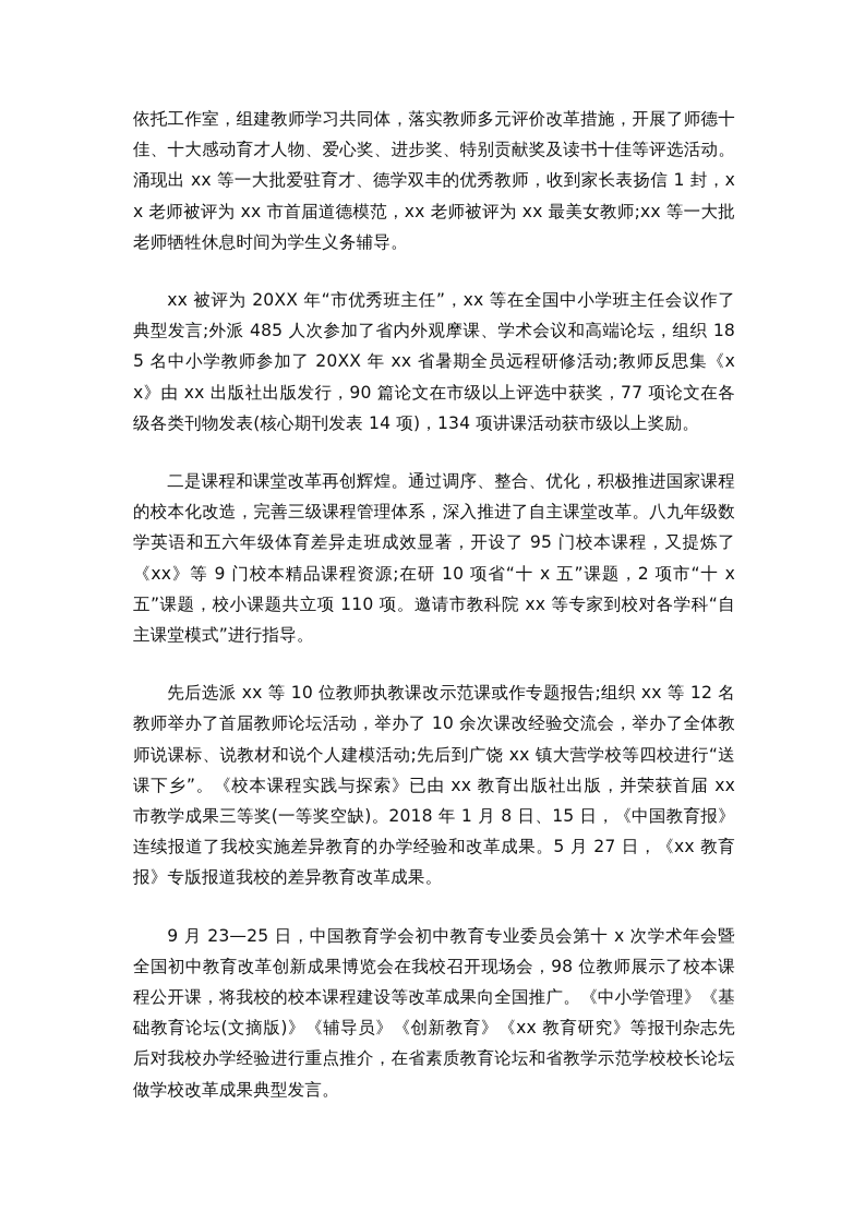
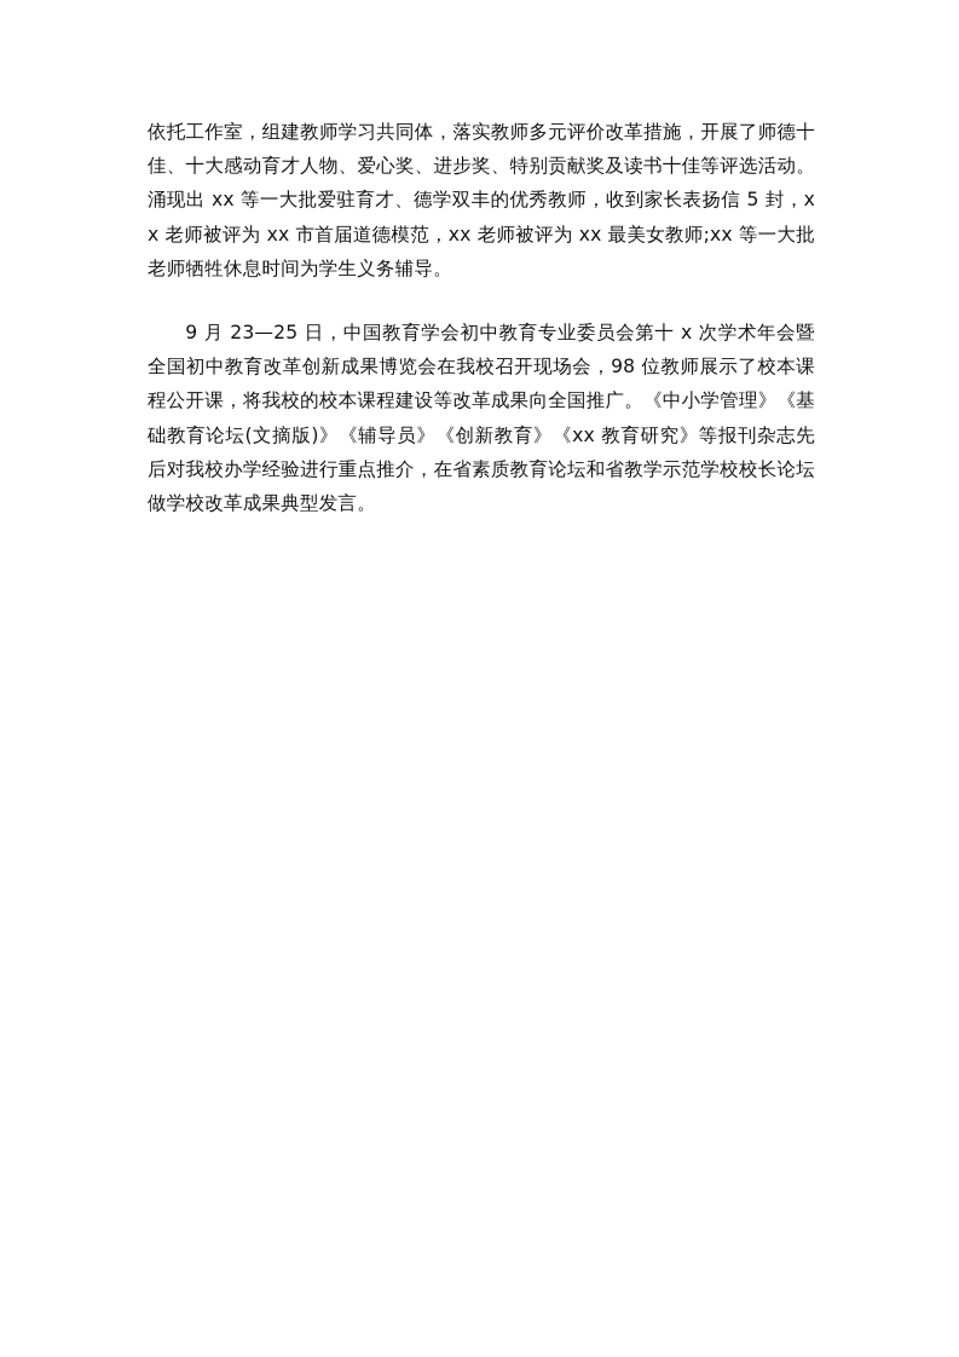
- 依托工作室，组建教师学习共同体，落实教师多元评价改革措施，开展了师德十佳、十大感动育才人物、爱心奖、进步奖、特别贡献奖及读书十佳等评选活动。涌现出 xx 等一大批爱驻育才、德学双丰的优秀教师，收到家长表扬信 1 封，xx 老师被评为 xx 市首届道德模范，xx 老师被评为 xx 最美女教师;xx 等一大批老师牺牲休息时间为学生义务辅导。
+ 依托工作室，组建教师学习共同体，落实教师多元评价改革措施，开展了师德十佳、十大感动育才人物、爱心奖、进步奖、特别贡献奖及读书十佳等评选活动。涌现出 xx 等一大批爱驻育才、德学双丰的优秀教师，收到家长表扬信 5 封，xx 老师被评为 xx 市首届道德模范，xx 老师被评为 xx 最美女教师;xx 等一大批老师牺牲休息时间为学生义务辅导。
- xx 被评为 20XX 年“市优秀班主任”，xx 等在全国中小学班主任会议作了典型发言;外派 485 人次参加了省内外观摩课、学术会议和高端论坛，组织 185 名中小学教师参加了 20XX 年 xx 省暑期全员远程研修活动;教师反思集《xx》由 xx 出版社出版发行，90 篇论文在市级以上评选中获奖，77 项论文在各级各类刊物发表(核心期刊发表 14 项)，134 项讲课活动获市级以上奖励。
- 二是课程和课堂改革再创辉煌。通过调序、整合、优化，积极推进国家课程的校本化改造，完善三级课程管理体系，深入推进了自主课堂改革。八九年级数学英语和五六年级体育差异走班成效显著，开设了 95 门校本课程，又提炼了《xx》等 9 门校本精品课程资源;在研 10 项省“十 x 五”课题，2 项市“十 x 五”课题，校小课题共立项 110 项。邀请市教科院 xx 等专家到校对各学科“自主课堂模式”进行指导。
- 先后选派 xx 等 10 位教师执教课改示范课或作专题报告;组织 xx 等 12 名教师举办了首届教师论坛活动，举办了 10 余次课改经验交流会，举办了全体教师说课标、说教材和说个人建模活动;先后到广饶 xx 镇大营学校等四校进行“送课下乡”。《校本课程实践与探索》已由 xx 教育出版社出版，并荣获首届 xx 市教学成果三等奖(一等奖空缺)。2018 年 1 月 8 日、15 日，《中国教育报》连续报道了我校实施差异教育的办学经验和改革成果。5 月 27 日，《xx 教育报》专版报道我校的差异教育改革成果。
  9 月 23—25 日，中国教育学会初中教育专业委员会第十 x 次学术年会暨全国初中教育改革创新成果博览会在我校召开现场会，98 位教师展示了校本课程公开课，将我校的校本课程建设等改革成果向全国推广。《中小学管理》《基础教育论坛(文摘版)》《辅导员》《创新教育》《xx 教育研究》等报刊杂志先后对我校办学经验进行重点推介，在省素质教育论坛和省教学示范学校校长论坛做学校改革成果典型发言。
